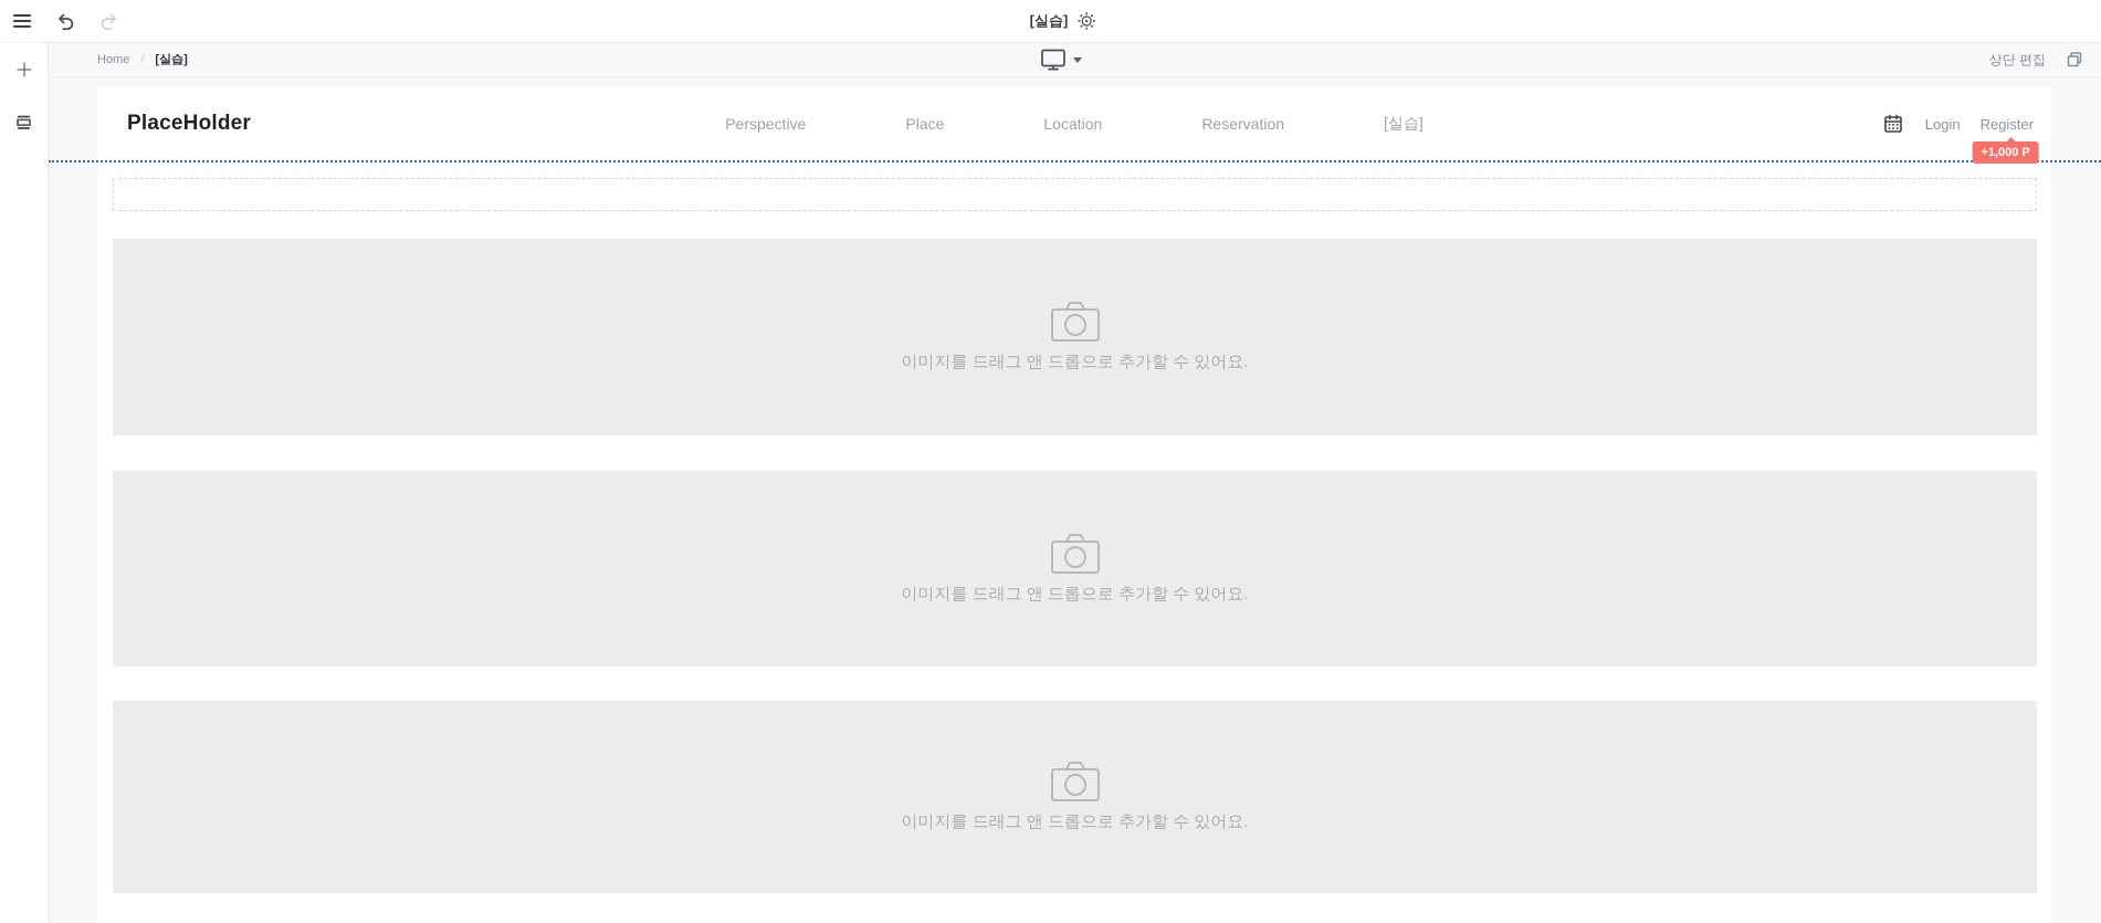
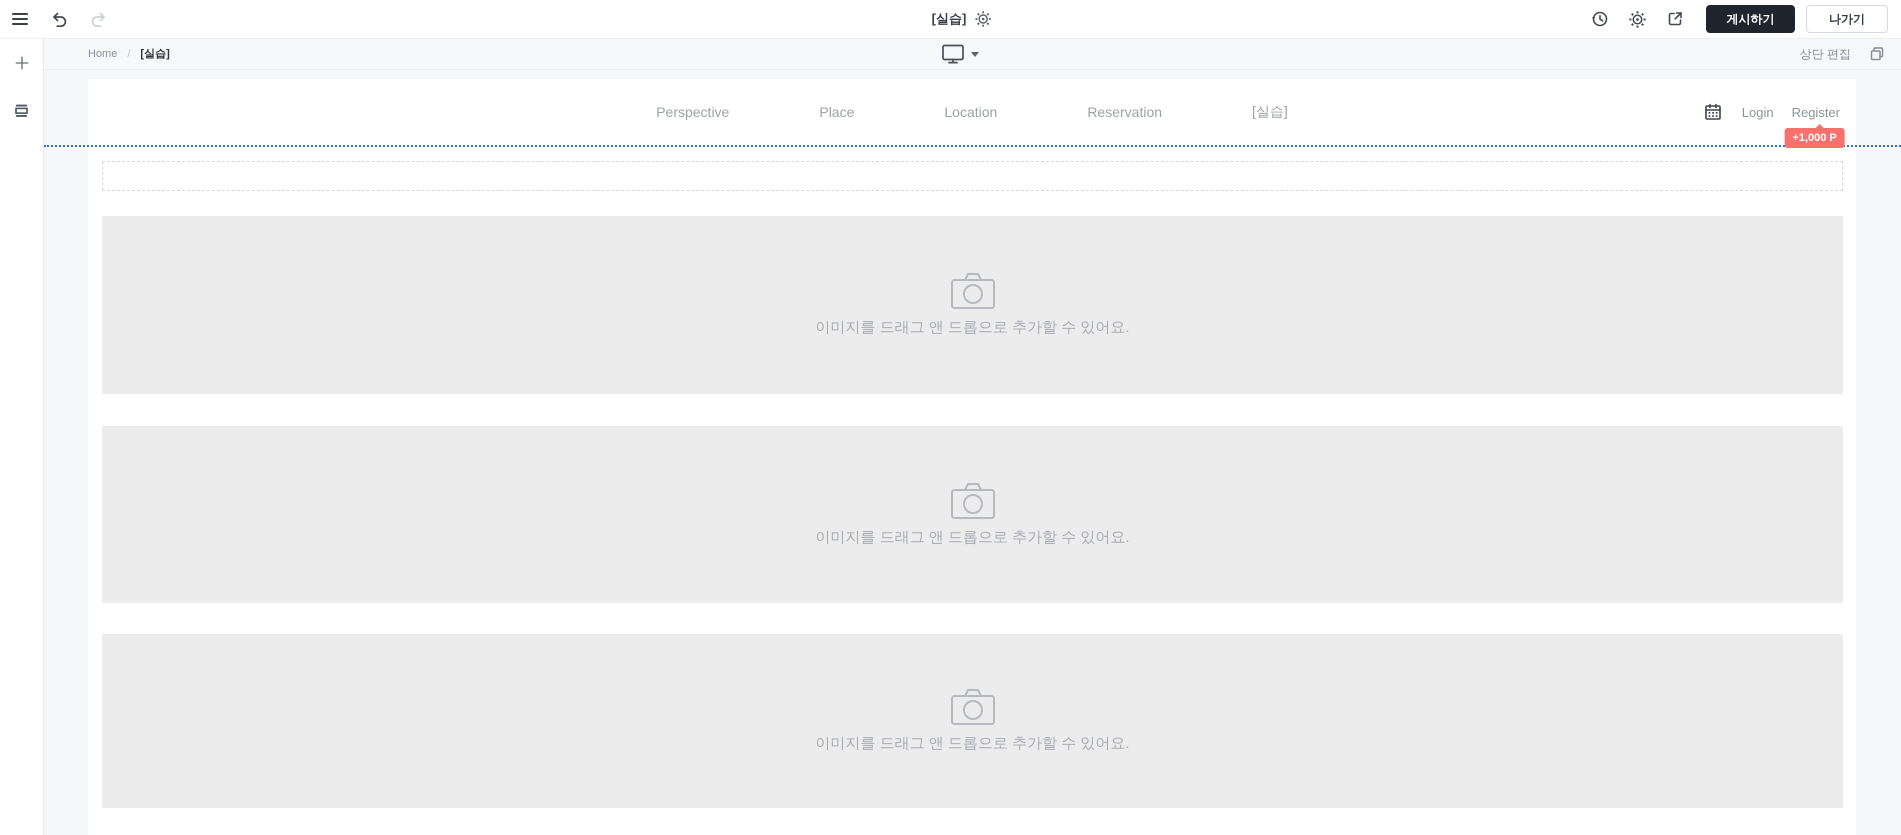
  [실습]
+ 게시하기
+ 나가기
  Home
  /
  [실습]
  상단 편집
- PlaceHolder
  Perspective
  Place
  Location
  Reservation
  [실습]
  Login
  Register
  +1,000 P
  이미지를 드래그 앤 드롭으로 추가할 수 있어요.
  이미지를 드래그 앤 드롭으로 추가할 수 있어요.
  이미지를 드래그 앤 드롭으로 추가할 수 있어요.
